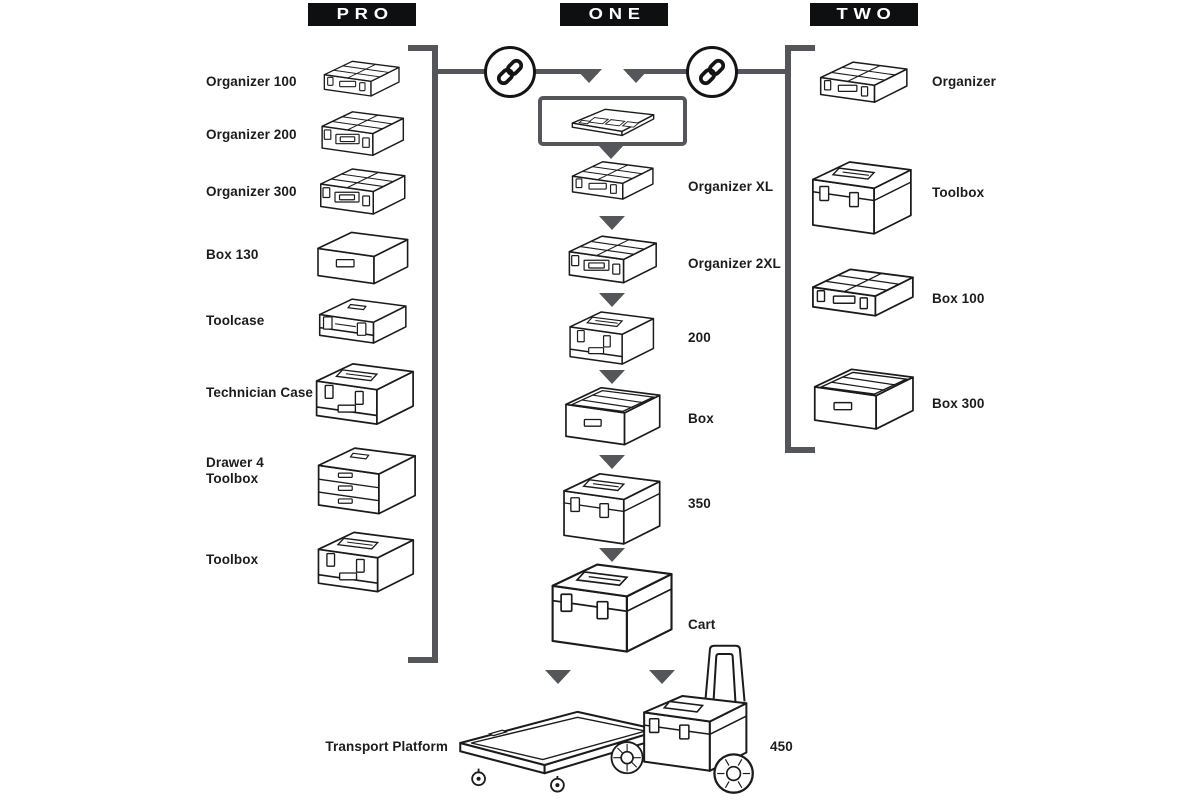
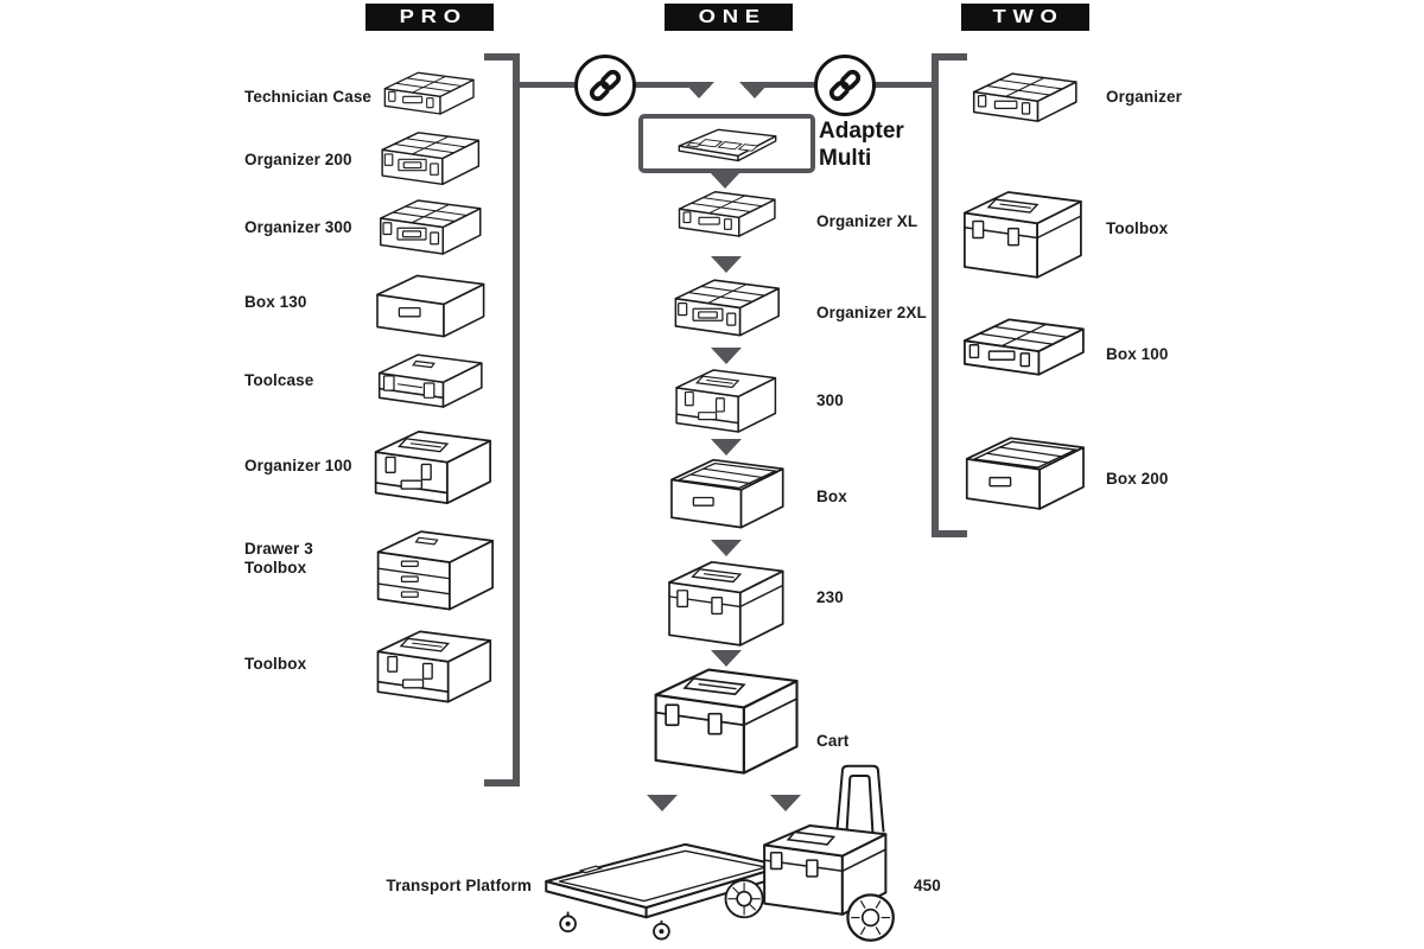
  PRO
  ONE
  TWO
+ Adapter Multi
- Organizer 100
+ Technician Case
  Organizer 200
  Organizer 300
  Box 130
  Toolcase
- Technician Case
+ Organizer 100
- Drawer 4 Toolbox
+ Drawer 3 Toolbox
  Toolbox
  Organizer XL
  Organizer 2XL
- 200
+ 300
  Box
- 350
+ 230
  Cart
  Transport Platform
  450
  Organizer
  Toolbox
  Box 100
- Box 300
+ Box 200
